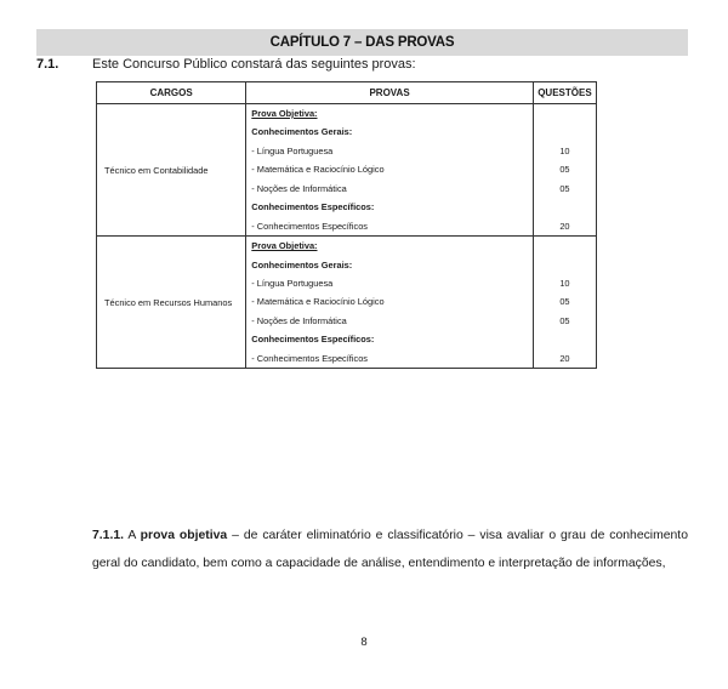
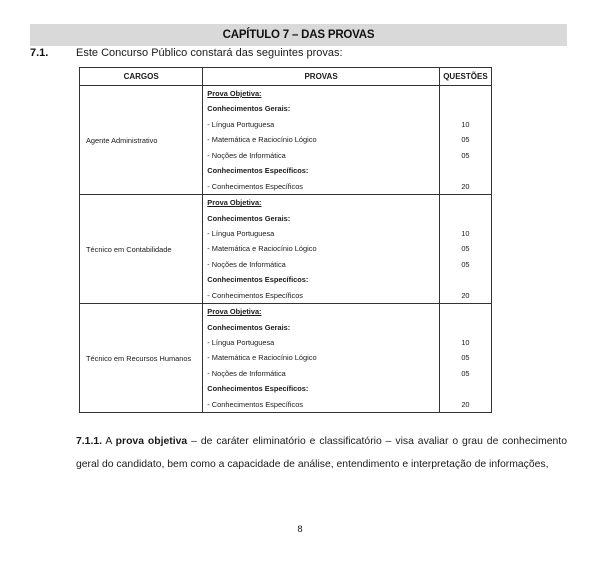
  CAPÍTULO 7 – DAS PROVAS
  7.1.
  Este Concurso Público constará das seguintes provas:
  CARGOS	PROVAS	QUESTÕES
+ Agente Administrativo	Prova Objetiva:Conhecimentos Gerais:- Língua Portuguesa- Matemática e Raciocínio Lógico- Noções de InformáticaConhecimentos Específicos:- Conhecimentos Específicos	10050520
  Técnico em Contabilidade	Prova Objetiva:Conhecimentos Gerais:- Língua Portuguesa- Matemática e Raciocínio Lógico- Noções de InformáticaConhecimentos Específicos:- Conhecimentos Específicos	10050520
  Técnico em Recursos Humanos	Prova Objetiva:Conhecimentos Gerais:- Língua Portuguesa- Matemática e Raciocínio Lógico- Noções de InformáticaConhecimentos Específicos:- Conhecimentos Específicos	10050520
  7.1.1. A prova objetiva – de caráter eliminatório e classificatório – visa avaliar o grau de conhecimento
  geral do candidato, bem como a capacidade de análise, entendimento e interpretação de informações,
  8
